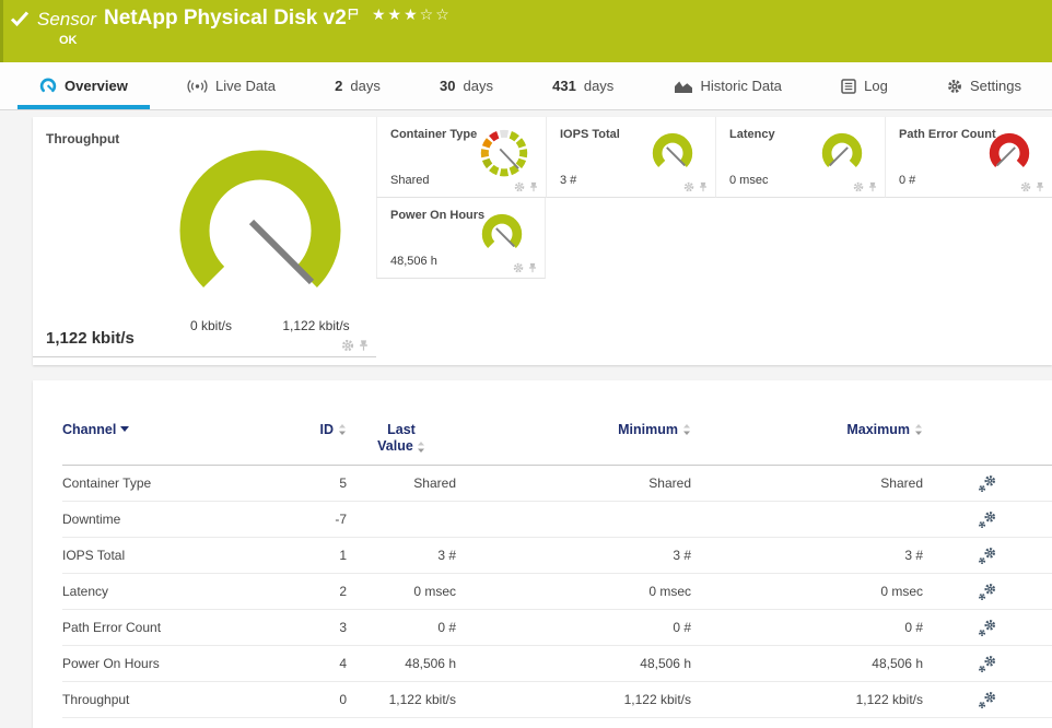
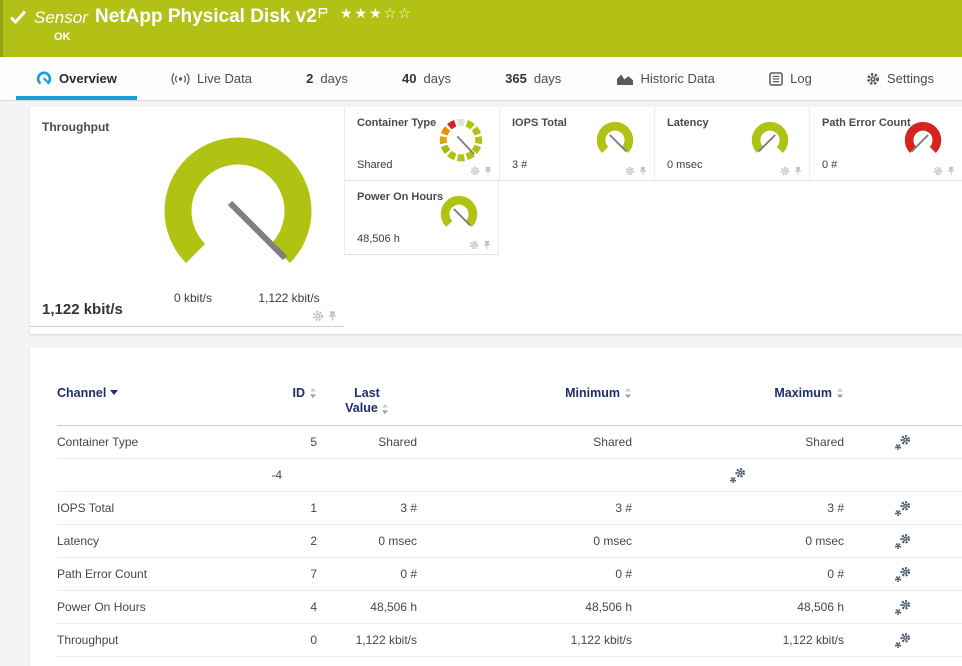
  Sensor
  NetApp Physical Disk v2
  ★★★☆☆
  OK
  Overview
  Live Data
  2
  days
- 30
+ 40
  days
- 431
+ 365
  days
  Historic Data
  Log
  Settings
  Throughput
  0 kbit/s
  1,122 kbit/s
  1,122 kbit/s
  Container Type
  Shared
  IOPS Total
  3 #
  Latency
  0 msec
  Path Error Count
  0 #
  Power On Hours
  48,506 h
  Channel
  ID
  Last
  Value
  Minimum
  Maximum
  Container Type
  5
  Shared
  Shared
  Shared
- Downtime
- -7
+ -4
  IOPS Total
  1
  3 #
  3 #
  3 #
  Latency
  2
  0 msec
  0 msec
  0 msec
  Path Error Count
- 3
+ 7
  0 #
  0 #
  0 #
  Power On Hours
  4
  48,506 h
  48,506 h
  48,506 h
  Throughput
  0
  1,122 kbit/s
  1,122 kbit/s
  1,122 kbit/s
